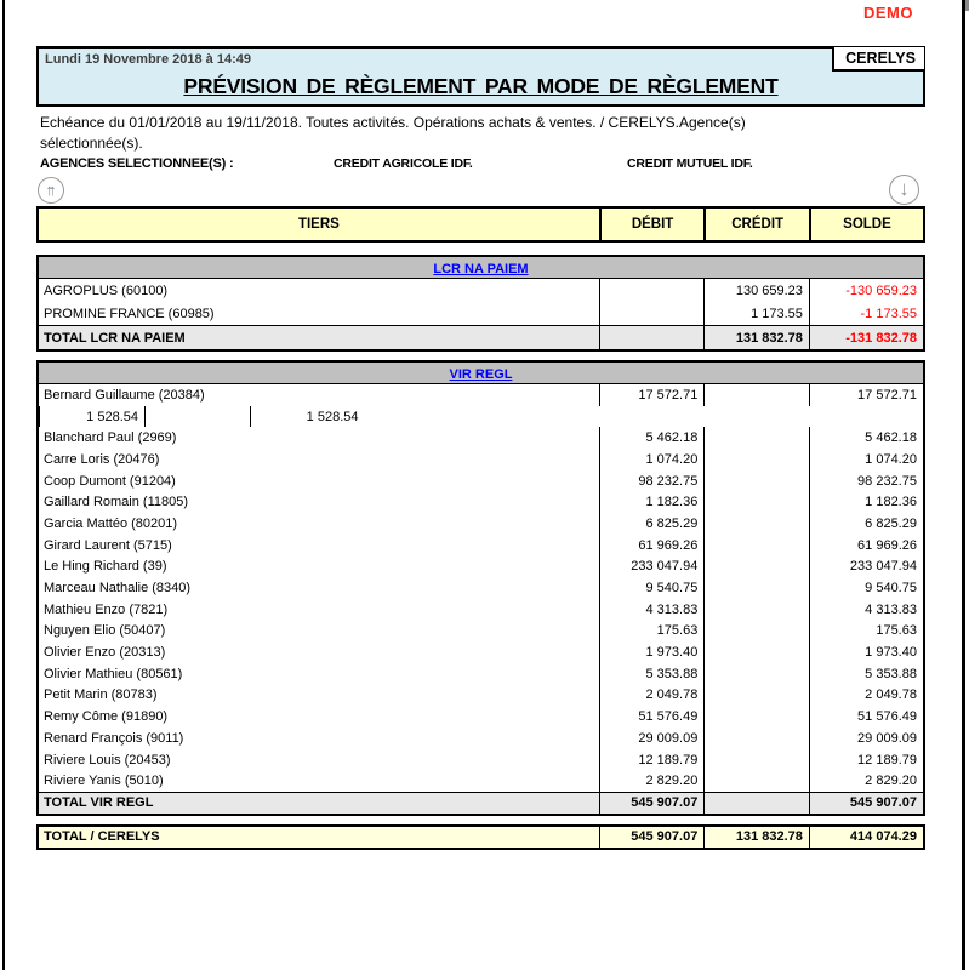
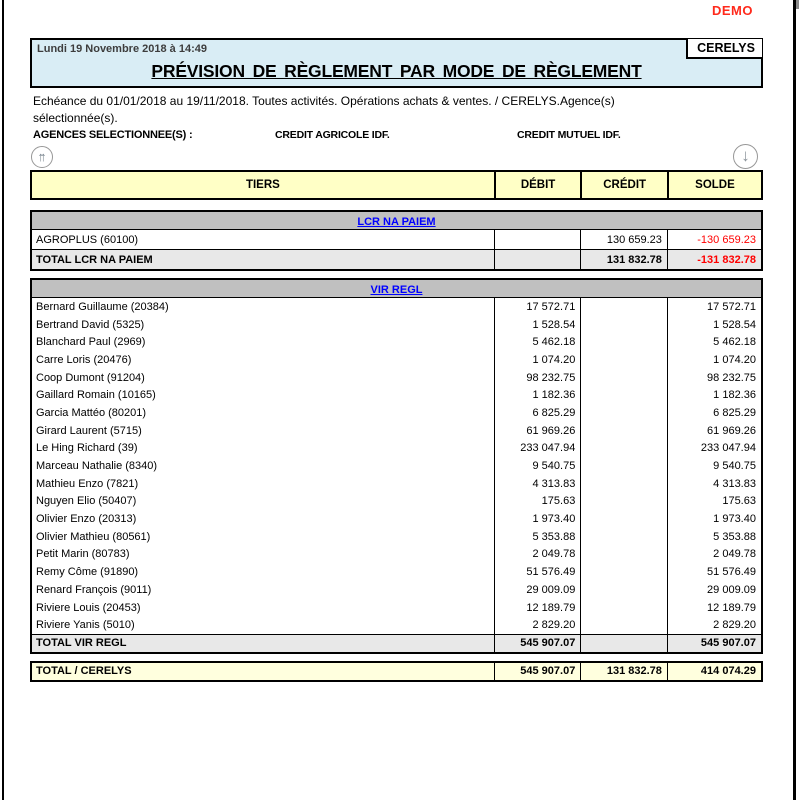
  DEMO
  Lundi 19 Novembre 2018 à 14:49
  CERELYS
  PRÉVISION DE RÈGLEMENT PAR MODE DE RÈGLEMENT
  Echéance du 01/01/2018 au 19/11/2018. Toutes activités. Opérations achats & ventes. / CERELYS.Agence(s) sélectionnée(s).
  AGENCES SELECTIONNEE(S) :
  CREDIT AGRICOLE IDF.
  CREDIT MUTUEL IDF.
  ↑↑
  ↓
  TIERS
  DÉBIT
  CRÉDIT
  SOLDE
  LCR NA PAIEM
  AGROPLUS (60100)
  130 659.23
  -130 659.23
- PROMINE FRANCE (60985)
- 1 173.55
- -1 173.55
  TOTAL LCR NA PAIEM
  131 832.78
  -131 832.78
  VIR REGL
  Bernard Guillaume (20384)
  17 572.71
  17 572.71
+ Bertrand David (5325)
  1 528.54
  1 528.54
  Blanchard Paul (2969)
  5 462.18
  5 462.18
  Carre Loris (20476)
  1 074.20
  1 074.20
  Coop Dumont (91204)
  98 232.75
  98 232.75
- Gaillard Romain (11805)
+ Gaillard Romain (10165)
  1 182.36
  1 182.36
  Garcia Mattéo (80201)
  6 825.29
  6 825.29
  Girard Laurent (5715)
  61 969.26
  61 969.26
  Le Hing Richard (39)
  233 047.94
  233 047.94
  Marceau Nathalie (8340)
  9 540.75
  9 540.75
  Mathieu Enzo (7821)
  4 313.83
  4 313.83
  Nguyen Elio (50407)
  175.63
  175.63
  Olivier Enzo (20313)
  1 973.40
  1 973.40
  Olivier Mathieu (80561)
  5 353.88
  5 353.88
  Petit Marin (80783)
  2 049.78
  2 049.78
  Remy Côme (91890)
  51 576.49
  51 576.49
  Renard François (9011)
  29 009.09
  29 009.09
  Riviere Louis (20453)
  12 189.79
  12 189.79
  Riviere Yanis (5010)
  2 829.20
  2 829.20
  TOTAL VIR REGL
  545 907.07
  545 907.07
  TOTAL / CERELYS
  545 907.07
  131 832.78
  414 074.29
